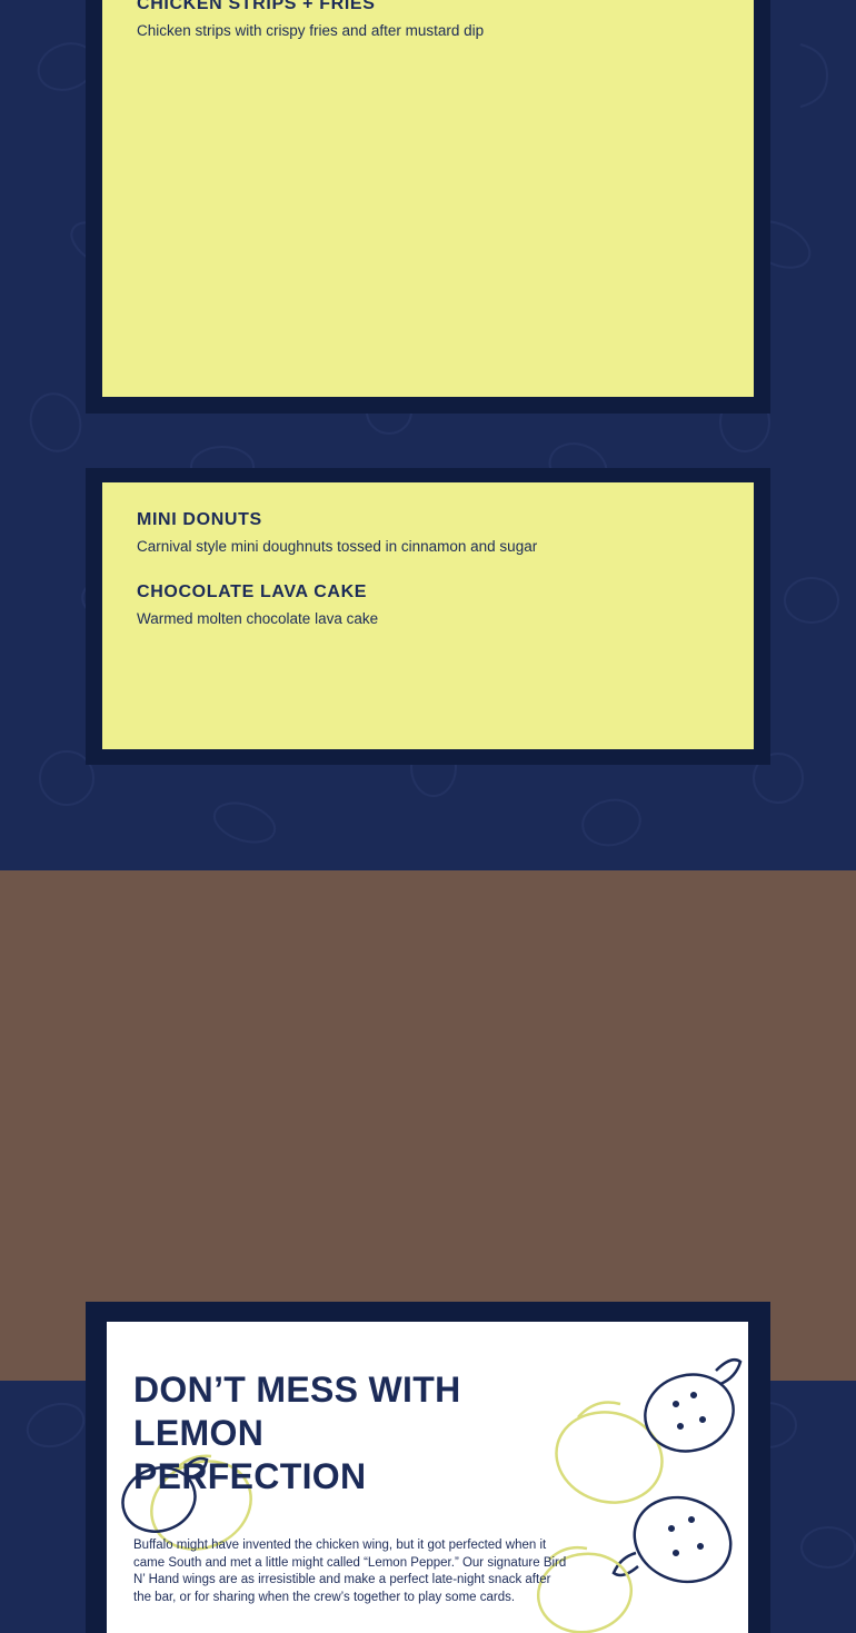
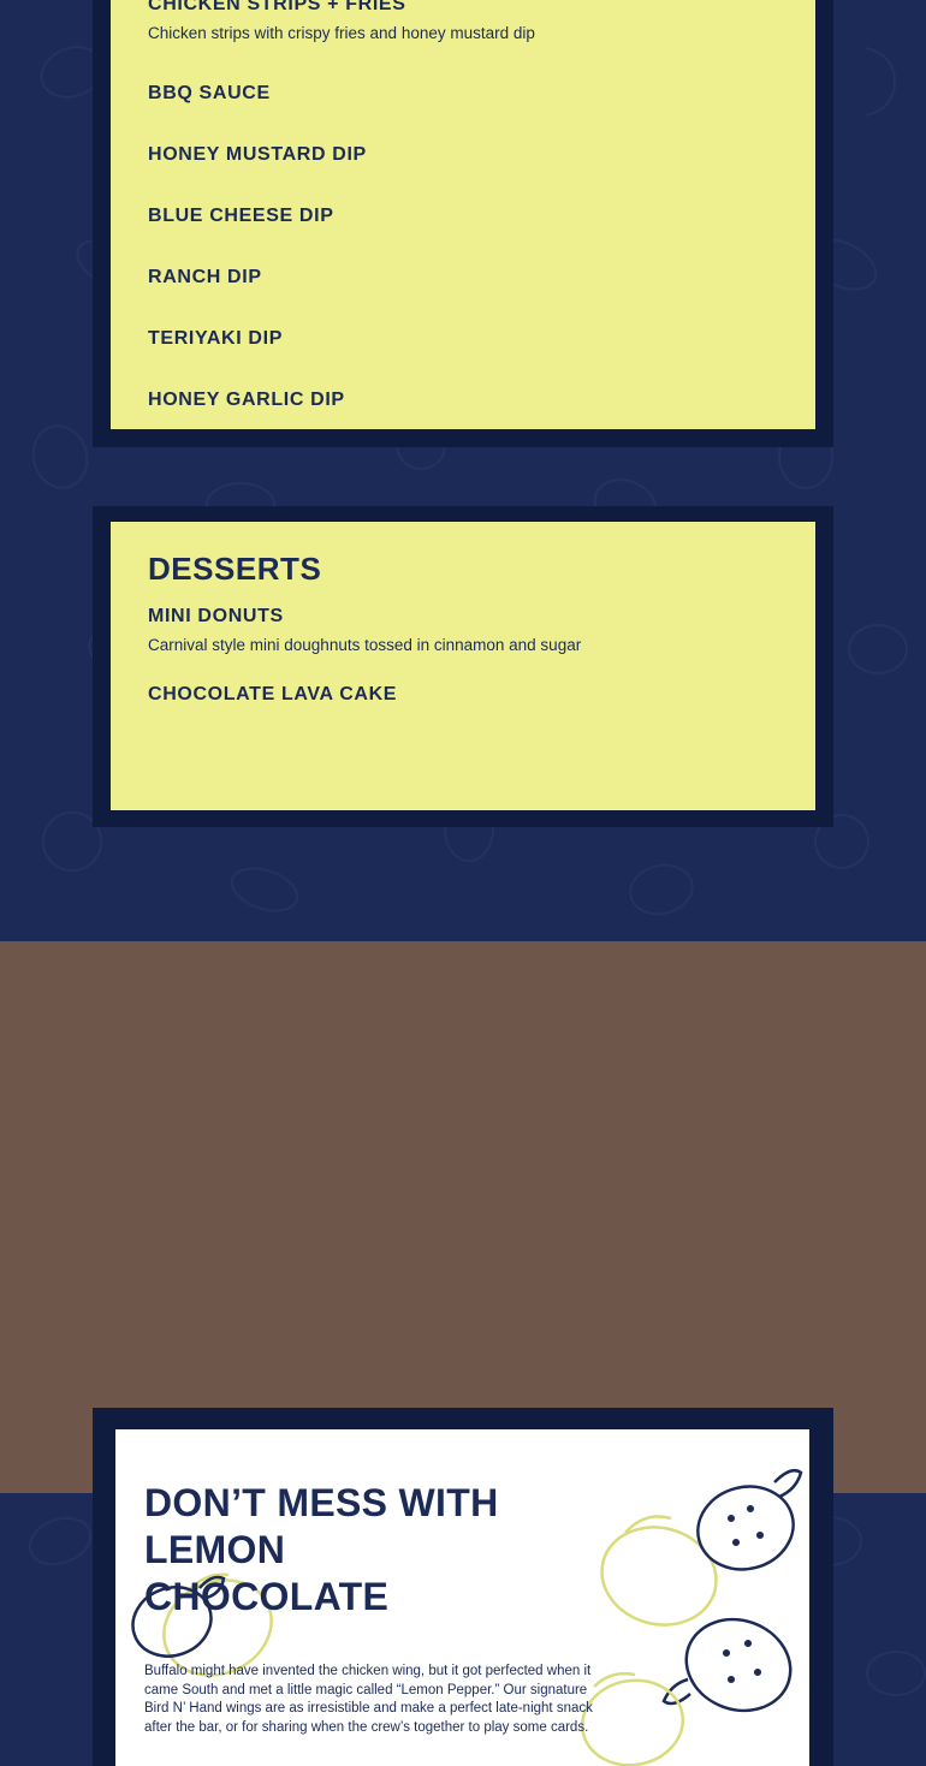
  CHICKEN STRIPS + FRIES
- Chicken strips with crispy fries and after mustard dip
+ Chicken strips with crispy fries and honey mustard dip
+ BBQ SAUCE
+ HONEY MUSTARD DIP
+ BLUE CHEESE DIP
+ RANCH DIP
+ TERIYAKI DIP
+ HONEY GARLIC DIP
+ DESSERTS
  MINI DONUTS
  Carnival style mini doughnuts tossed in cinnamon and sugar
  CHOCOLATE LAVA CAKE
- Warmed molten chocolate lava cake
- DON’T MESS WITH LEMON PERFECTION
+ DON’T MESS WITH LEMON CHOCOLATE
- Buffalo might have invented the chicken wing, but it got perfected when it came South and met a little might called “Lemon Pepper.” Our signature Bird N’ Hand wings are as irresistible and make a perfect late-night snack after the bar, or for sharing when the crew’s together to play some cards.
+ Buffalo might have invented the chicken wing, but it got perfected when it came South and met a little magic called “Lemon Pepper.” Our signature Bird N’ Hand wings are as irresistible and make a perfect late-night snack after the bar, or for sharing when the crew’s together to play some cards.
